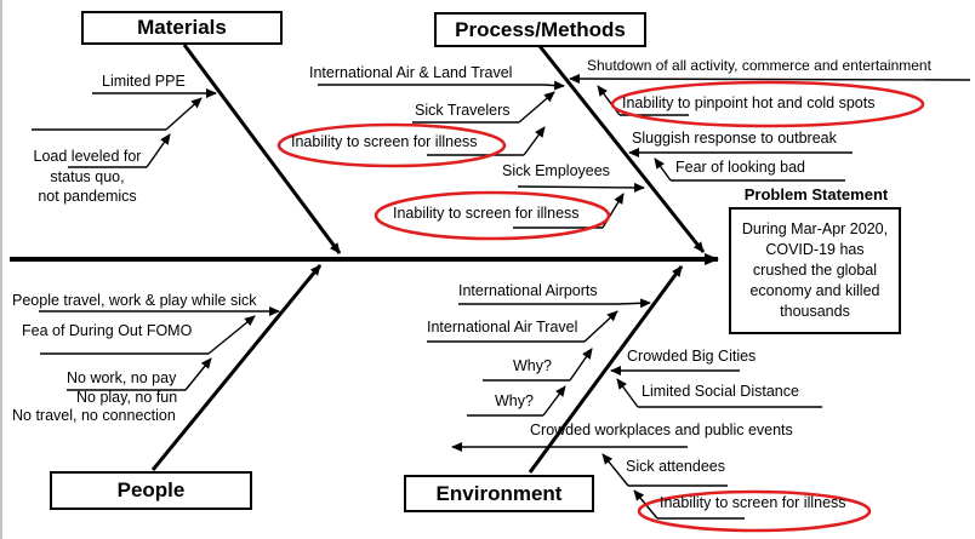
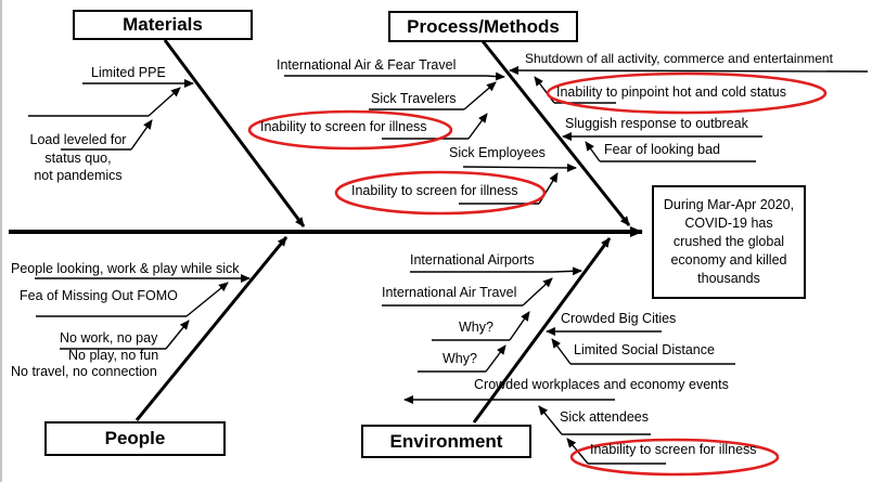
  Materials
  Process/Methods
  People
  Environment
  Limited PPE
  Load leveled for
  status quo,
  not pandemics
- International Air & Land Travel
+ International Air & Fear Travel
  Sick Travelers
  Inability to screen for illness
  Sick Employees
  Inability to screen for illness
  Shutdown of all activity, commerce and entertainment
- Inability to pinpoint hot and cold spots
+ Inability to pinpoint hot and cold status
  Sluggish response to outbreak
  Fear of looking bad
- People travel, work & play while sick
+ People looking, work & play while sick
- Fea of During Out FOMO
+ Fea of Missing Out FOMO
  No work, no pay
  No play, no fun
  No travel, no connection
  International Airports
  International Air Travel
  Why?
  Why?
  Crowded Big Cities
  Limited Social Distance
- Crowded workplaces and public events
+ Crowded workplaces and economy events
  Sick attendees
  Inability to screen for illness
- Problem Statement
  During Mar-Apr 2020,
  COVID-19 has
  crushed the global
  economy and killed
  thousands
